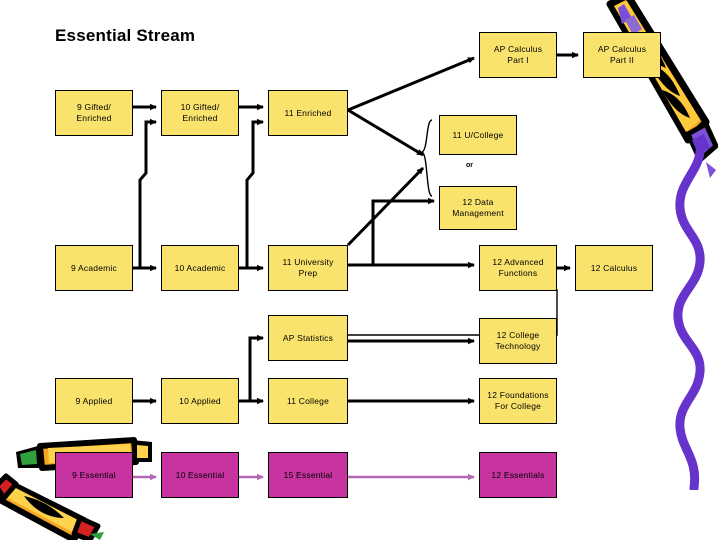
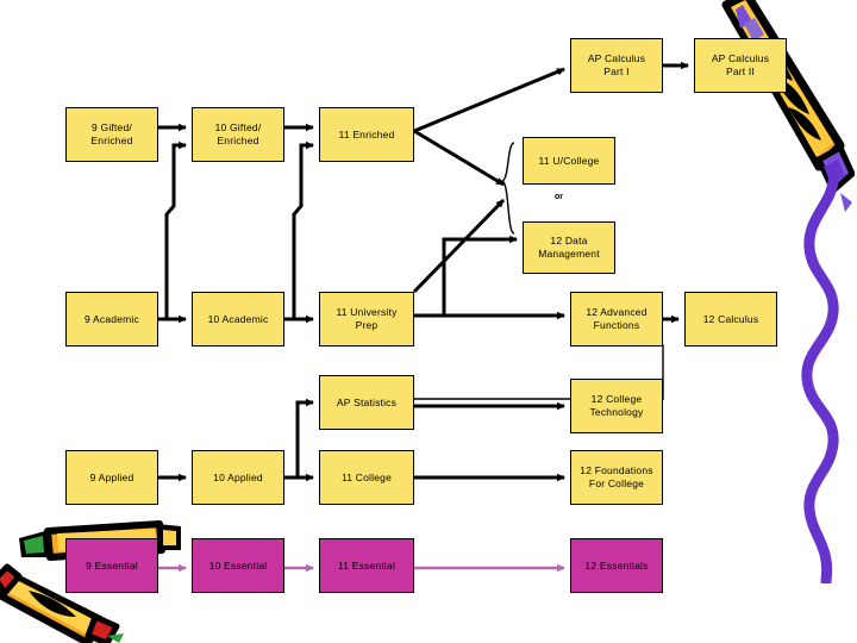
- Essential Stream
  9 Gifted/
  Enriched
  10 Gifted/
  Enriched
  11 Enriched
  AP Calculus
  Part I
  AP Calculus
  Part II
  11 U/College
  12 Data
  Management
  9 Academic
  10 Academic
  11 University
  Prep
  12 Advanced
  Functions
  12 Calculus
  AP Statistics
  12 College
  Technology
  9 Applied
  10 Applied
  11 College
  12 Foundations
  For College
  9 Essential
  10 Essential
- 15 Essential
+ 11 Essential
  12 Essentials
